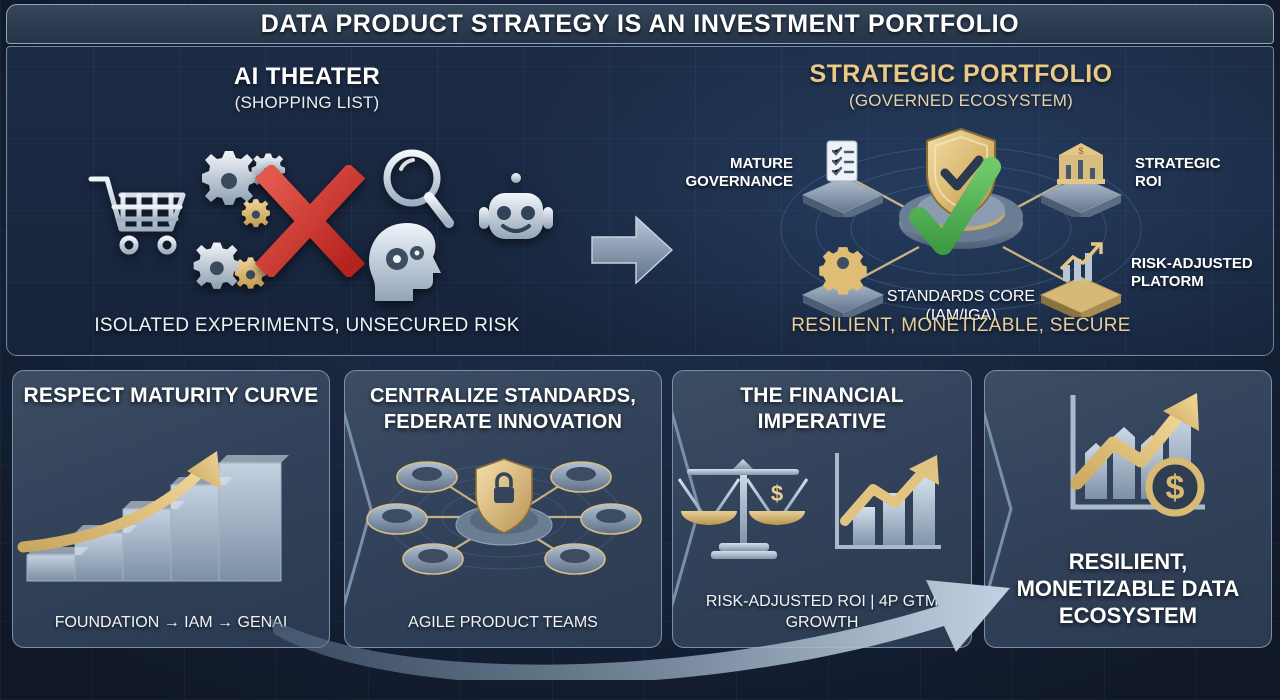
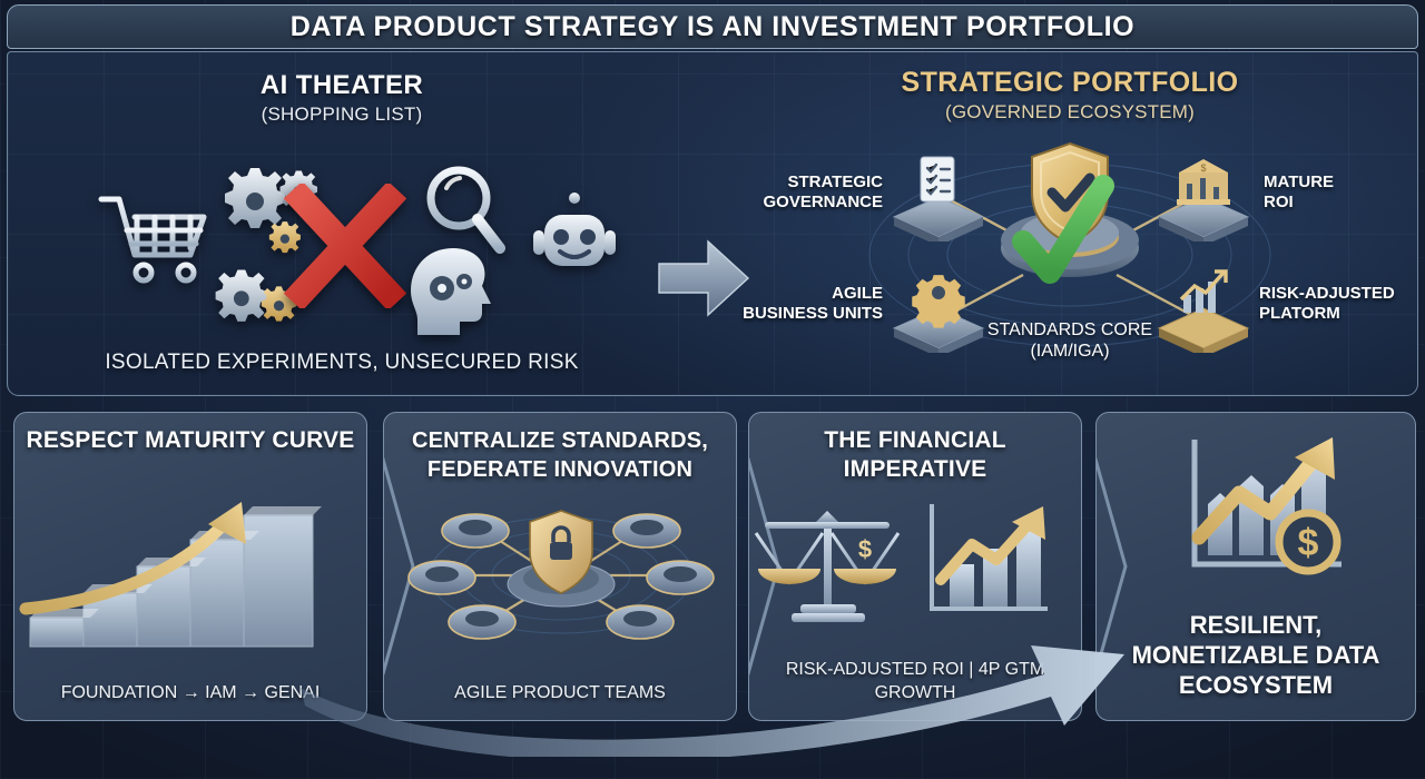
  DATA PRODUCT STRATEGY IS AN INVESTMENT PORTFOLIO
  AI THEATER
  (SHOPPING LIST)
  ISOLATED EXPERIMENTS, UNSECURED RISK
  STRATEGIC PORTFOLIO
  (GOVERNED ECOSYSTEM)
- MATURE
+ STRATEGIC
  GOVERNANCE
  $
- STRATEGIC
+ MATURE
  ROI
+ AGILE
+ BUSINESS UNITS
  RISK-ADJUSTED
  PLATORM
  STANDARDS CORE
  (IAM/IGA)
- RESILIENT, MONETIZABLE, SECURE
  RESPECT MATURITY CURVE
  FOUNDATION → IAM → GENI
  CENTRALIZE STANDARDS, FEDERATE INNOVATION
  AGILE PRODUCT TEAMS
  THE FINANCIAL IMPERATIVE
  $
  RISK-ADJUSTED ROI | 4P GTM GROWTH
  $
  RESILIENT, MONETIZABLE DATA ECOSYSTEM
